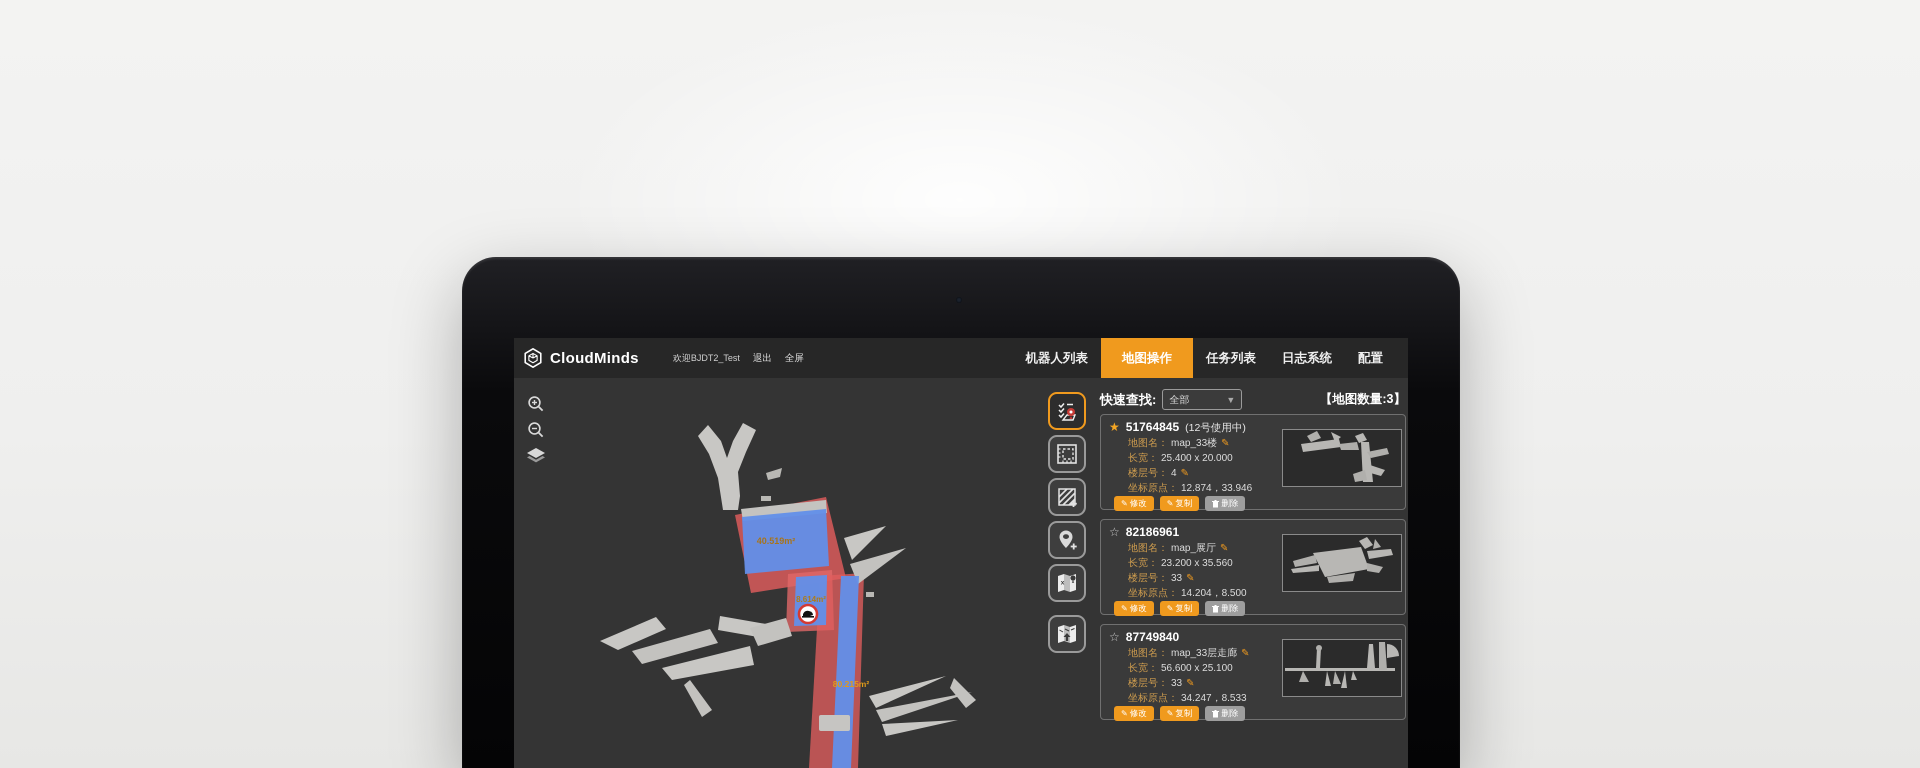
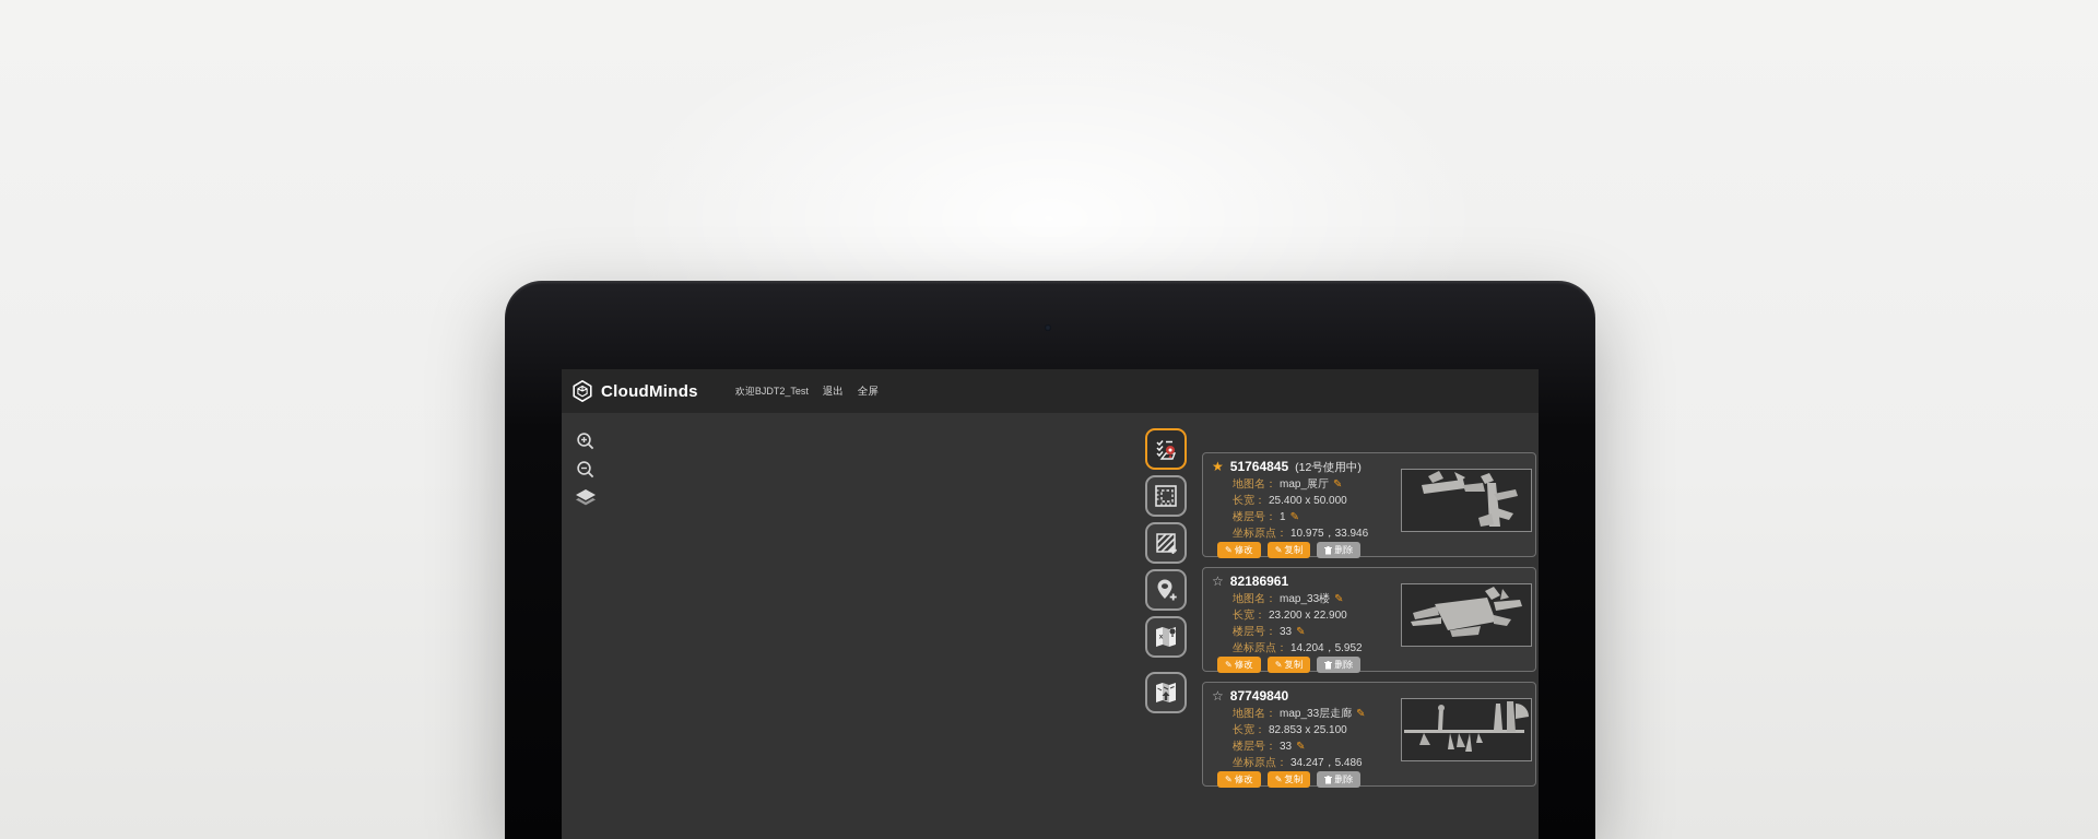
  CloudMinds
  欢迎BJDT2_Test
  退出
  全屏
- 机器人列表
- 地图操作
- 任务列表
- 日志系统
- 配置
- 40.519m²
- 8.614m²
- 80.215m²
- 快速查找:
- 全部
- ▼
- 【地图数量:3】
  ★
  51764845
  (12号使用中)
- 地图名： map_33楼 ✎
+ 地图名： map_展厅 ✎
- 长宽： 25.400 x 20.000
+ 长宽： 25.400 x 50.000
- 楼层号： 4 ✎
+ 楼层号： 1 ✎
- 坐标原点： 12.874，33.946
+ 坐标原点： 10.975，33.946
  ✎
  修改
  ✎
  复制
  删除
  ☆
  82186961
- 地图名： map_展厅 ✎
+ 地图名： map_33楼 ✎
- 长宽： 23.200 x 35.560
+ 长宽： 23.200 x 22.900
  楼层号： 33 ✎
- 坐标原点： 14.204，8.500
+ 坐标原点： 14.204，5.952
  ✎
  修改
  ✎
  复制
  删除
  ☆
  87749840
  地图名： map_33层走廊 ✎
- 长宽： 56.600 x 25.100
+ 长宽： 82.853 x 25.100
  楼层号： 33 ✎
- 坐标原点： 34.247，8.533
+ 坐标原点： 34.247，5.486
  ✎
  修改
  ✎
  复制
  删除
